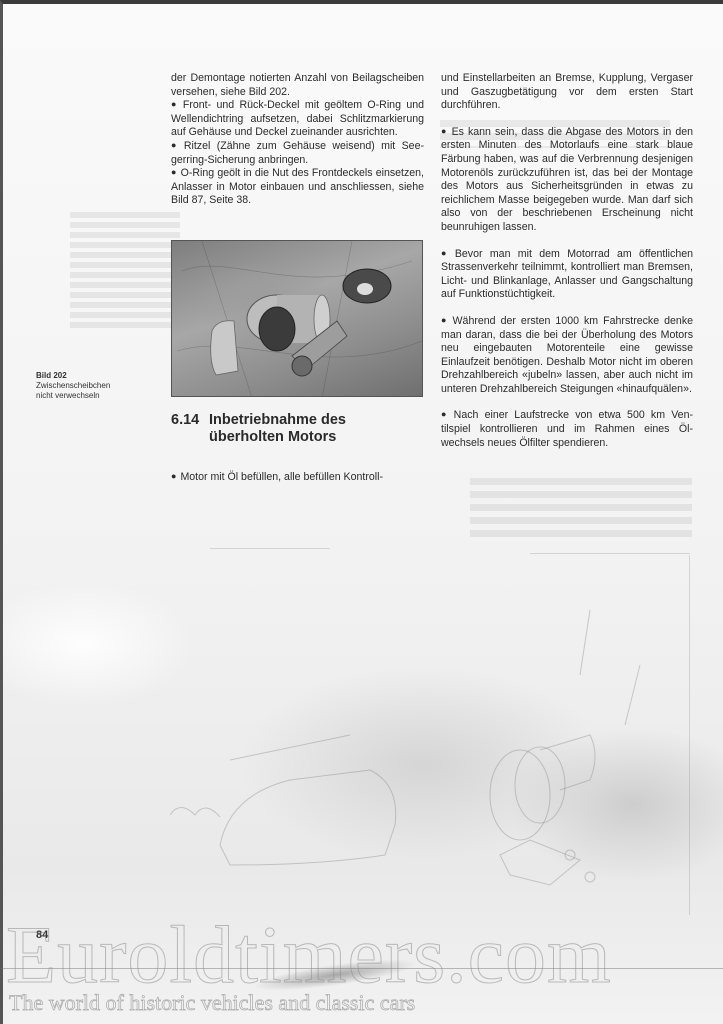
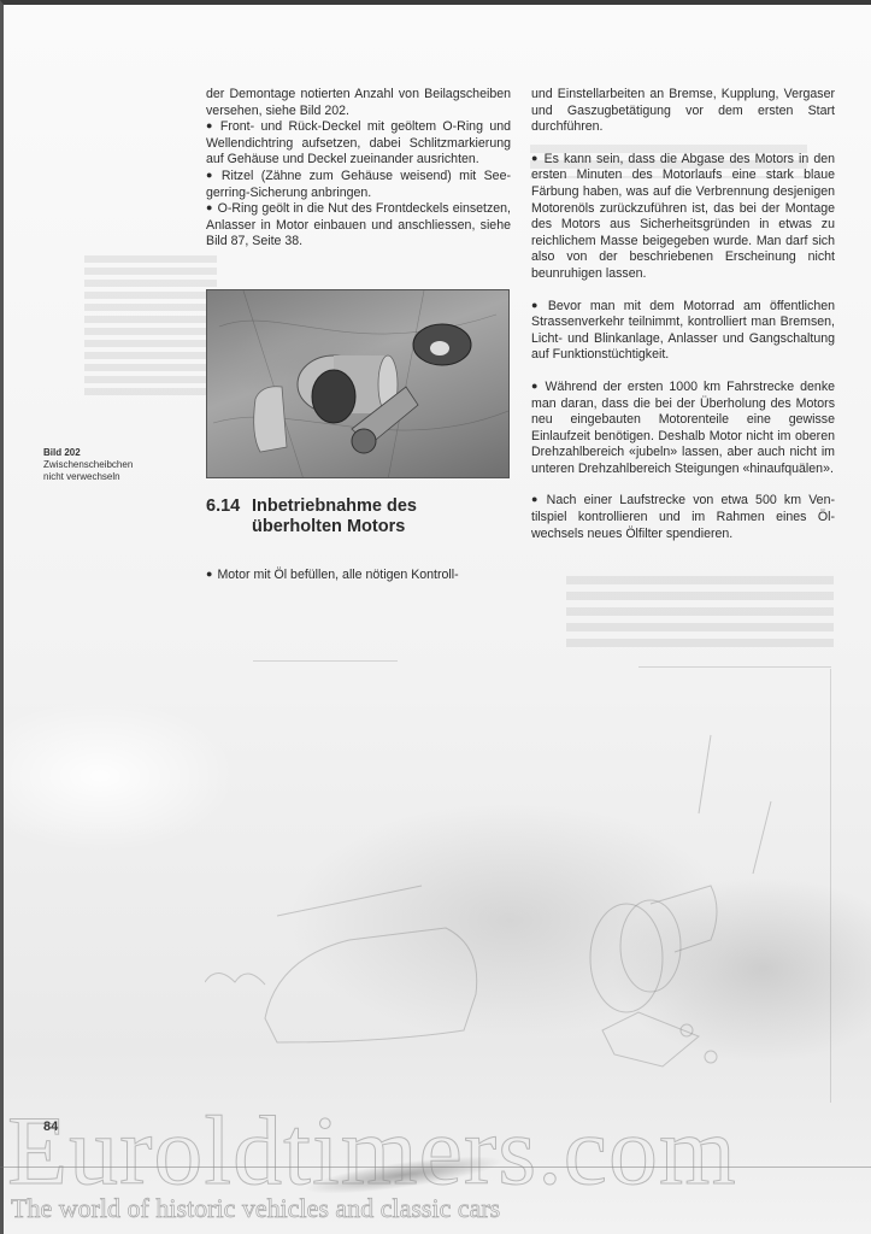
  der Demontage notierten Anzahl von Beilagschei­ben versehen, siehe Bild 202.
  Front- und Rück-Deckel mit geöltem O-Ring und Wellendichtring aufsetzen, dabei Schlitzmar­kierung auf Gehäuse und Deckel zueinander aus­richten.
  Ritzel (Zähne zum Gehäuse weisend) mit See­gerring-Sicherung anbringen.
  O-Ring geölt in die Nut des Frontdeckels ein­setzen, Anlasser in Motor einbauen und an­schliessen, siehe Bild 87, Seite 38.
  Bild 202
  Zwischenscheibchen
  nicht verwechseln
  6.14 Inbetriebnahme des
  überholten Motors
- Motor mit Öl befüllen, alle befüllen Kontroll-
+ Motor mit Öl befüllen, alle nötigen Kontroll-
  und Einstellarbeiten an Bremse, Kupplung, Ver­gaser und Gaszugbetätigung vor dem ersten Start durchführen.
  Es kann sein, dass die Abgase des Motors in den ersten Minuten des Motorlaufs eine stark blaue Färbung haben, was auf die Verbrennung desjenigen Motorenöls zurückzuführen ist, das bei der Montage des Motors aus Sicherheitsgrün­den in etwas zu reichlichem Masse beigegeben wurde. Man darf sich also von der beschriebenen Erscheinung nicht beunruhigen lassen.
  Bevor man mit dem Motorrad am öffentlichen Strassenverkehr teilnimmt, kontrolliert man Brem­sen, Licht- und Blinkanlage, Anlasser und Gang­schaltung auf Funktionstüchtigkeit.
  Während der ersten 1000 km Fahrstrecke denke man daran, dass die bei der Überholung des Motors neu eingebauten Motorenteile eine gewisse Einlaufzeit benötigen. Deshalb Motor nicht im oberen Drehzahlbereich «jubeln» lassen, aber auch nicht im unteren Drehzahlbereich Stei­gungen «hinaufquälen».
  Nach einer Laufstrecke von etwa 500 km Ven­tilspiel kontrollieren und im Rahmen eines Öl­wechsels neues Ölfilter spendieren.
  84
  Euroldtimers.com
  The world of historic vehicles and classic cars
